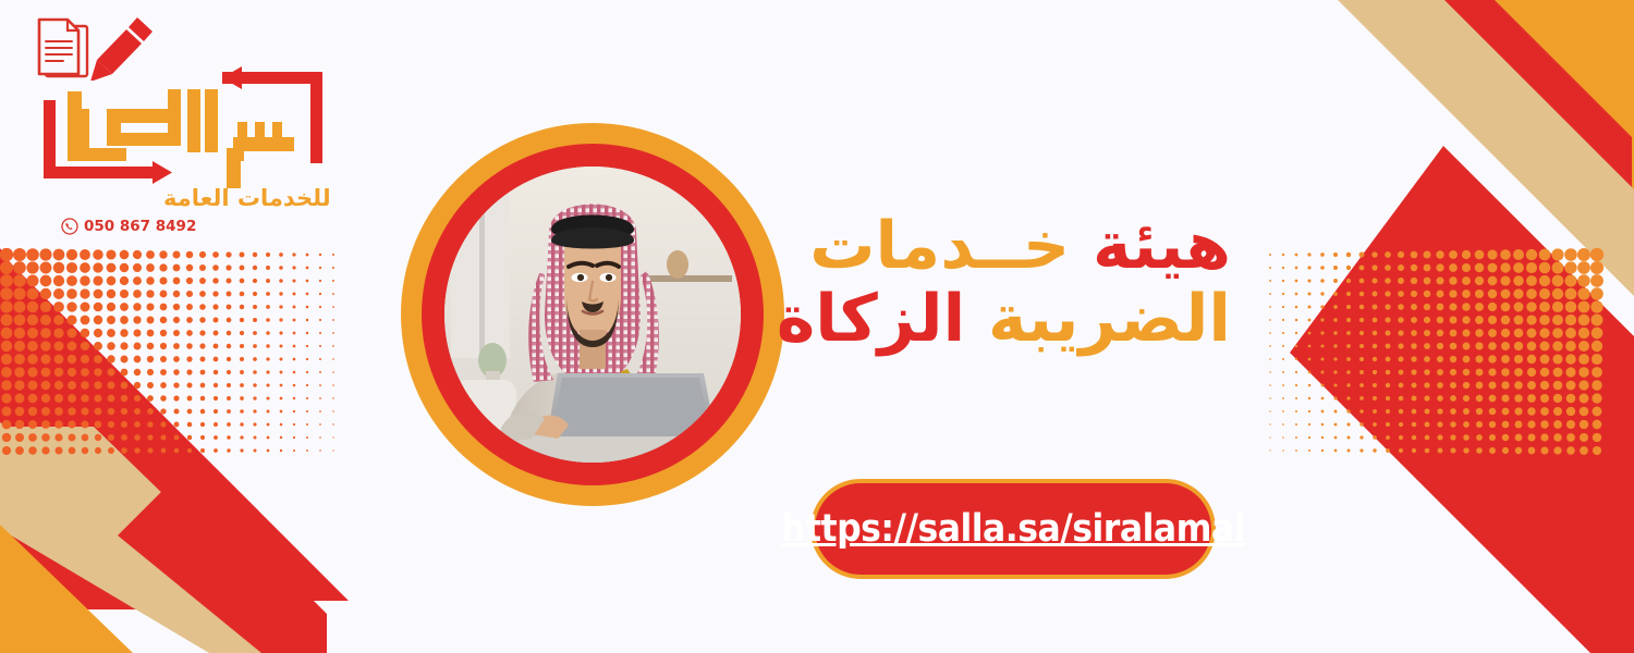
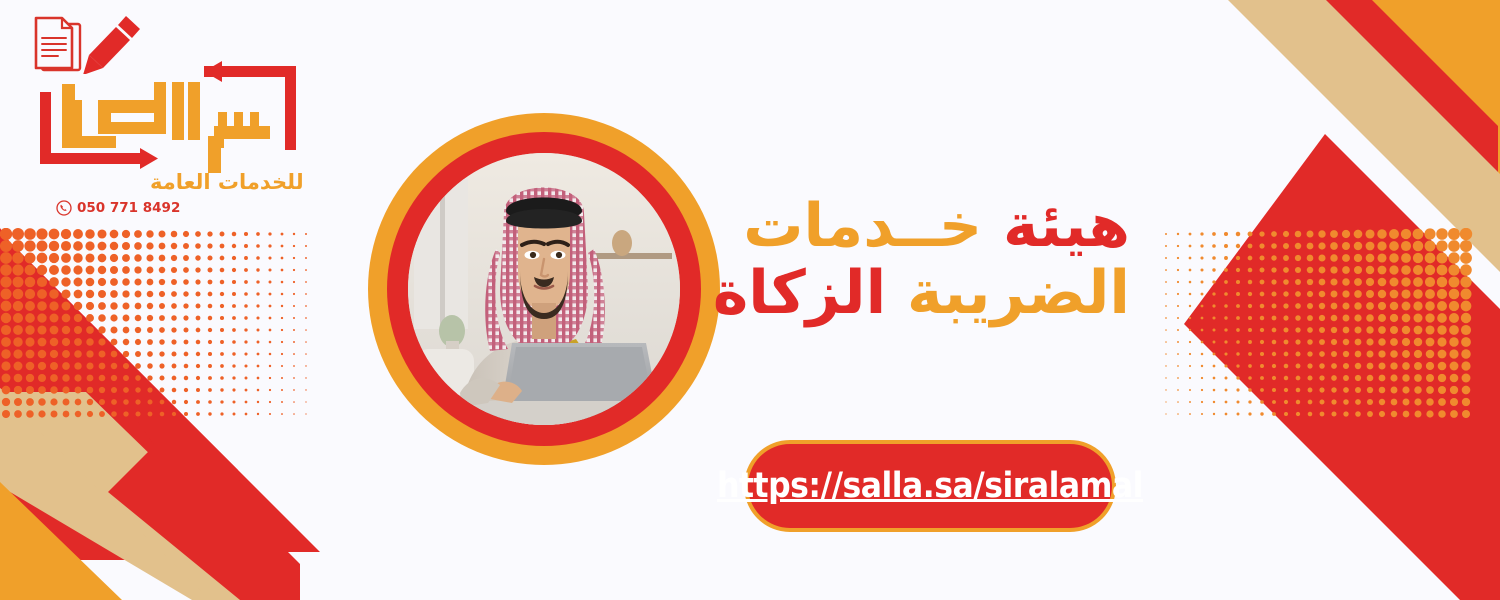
  للخدمات العامة
- 050 867 8492
+ 050 771 8492
  هيئة خــدمات
  الضريبة الزكاة
  https://salla.sa/siralamal
